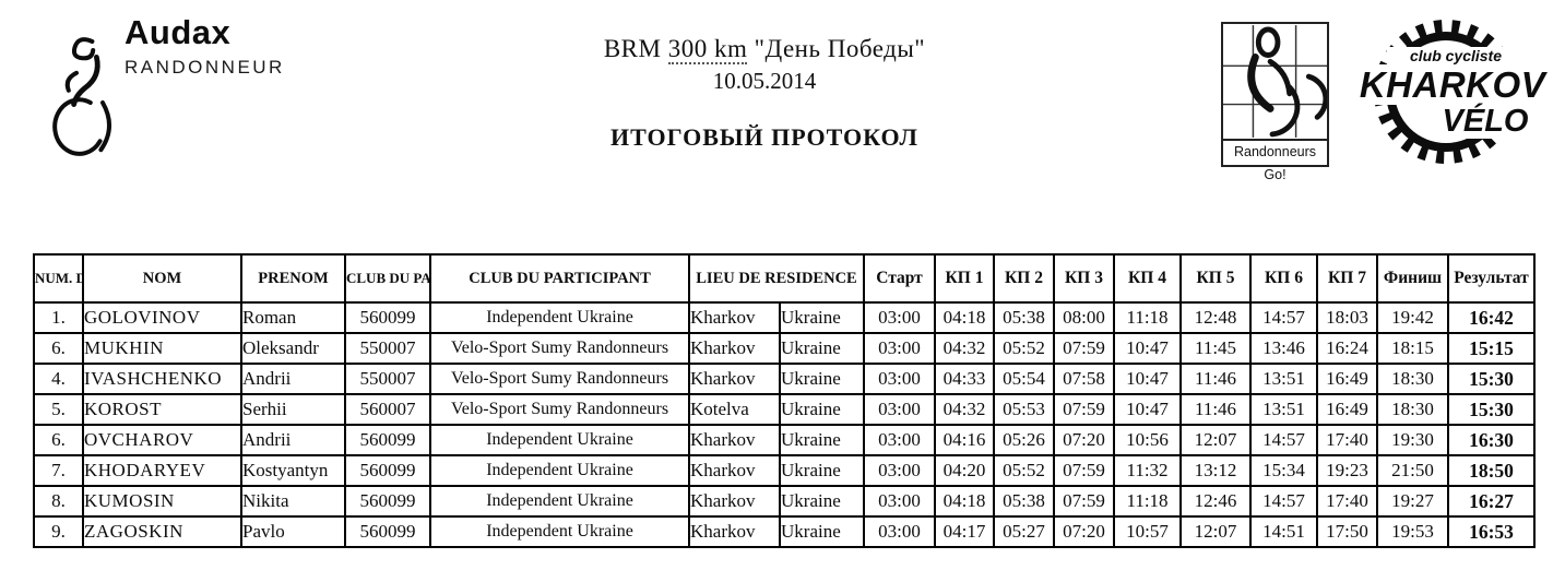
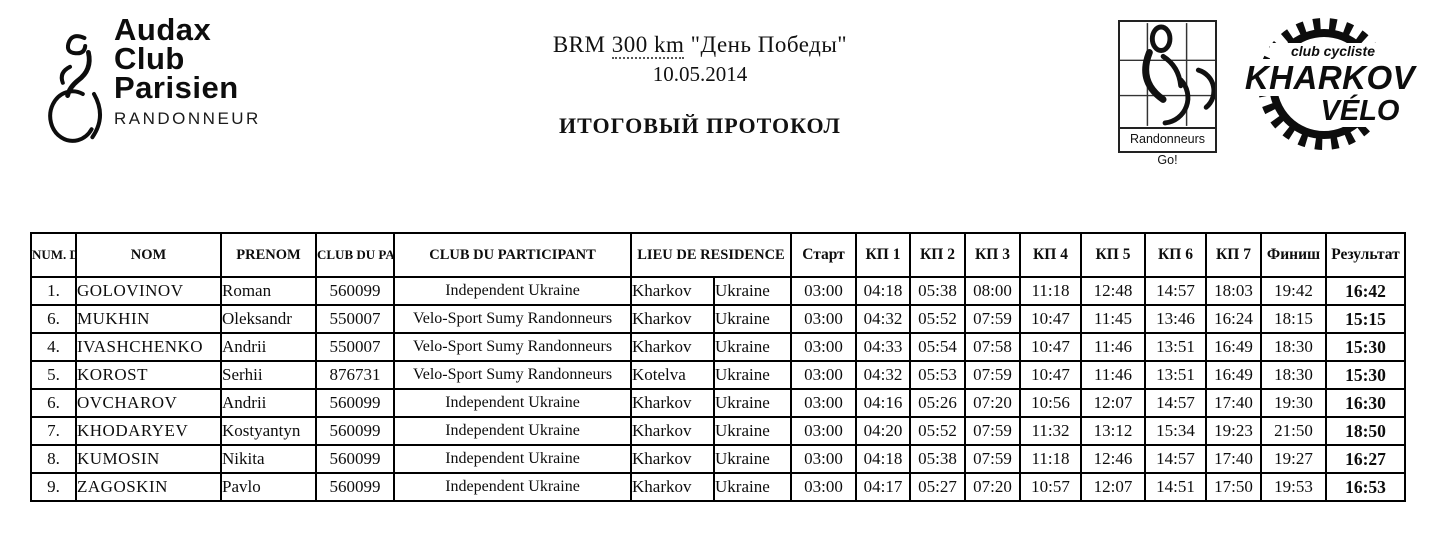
  Audax
+ Club
+ Parisien
  RANDONNEUR
  BRM 300 km "День Победы"
  10.05.2014
  ИТОГОВЫЙ ПРОТОКОЛ
  Randonneurs Go!
  club cycliste
  KHARKOV
  VÉLO
  NUM. D	NOM	PRENOM	CLUB DU PA	CLUB DU PARTICIPANT	LIEU DE RESIDENCE	Старт	КП 1	КП 2	КП 3	КП 4	КП 5	КП 6	КП 7	Финиш	Результат
  1.	GOLOVINOV	Roman	560099	Independent Ukraine	Kharkov	Ukraine	03:00	04:18	05:38	08:00	11:18	12:48	14:57	18:03	19:42	16:42
  6.	MUKHIN	Oleksandr	550007	Velo-Sport Sumy Randonneurs	Kharkov	Ukraine	03:00	04:32	05:52	07:59	10:47	11:45	13:46	16:24	18:15	15:15
  4.	IVASHCHENKO	Andrii	550007	Velo-Sport Sumy Randonneurs	Kharkov	Ukraine	03:00	04:33	05:54	07:58	10:47	11:46	13:51	16:49	18:30	15:30
- 5.	KOROST	Serhii	560007	Velo-Sport Sumy Randonneurs	Kotelva	Ukraine	03:00	04:32	05:53	07:59	10:47	11:46	13:51	16:49	18:30	15:30
+ 5.	KOROST	Serhii	876731	Velo-Sport Sumy Randonneurs	Kotelva	Ukraine	03:00	04:32	05:53	07:59	10:47	11:46	13:51	16:49	18:30	15:30
  6.	OVCHAROV	Andrii	560099	Independent Ukraine	Kharkov	Ukraine	03:00	04:16	05:26	07:20	10:56	12:07	14:57	17:40	19:30	16:30
  7.	KHODARYEV	Kostyantyn	560099	Independent Ukraine	Kharkov	Ukraine	03:00	04:20	05:52	07:59	11:32	13:12	15:34	19:23	21:50	18:50
  8.	KUMOSIN	Nikita	560099	Independent Ukraine	Kharkov	Ukraine	03:00	04:18	05:38	07:59	11:18	12:46	14:57	17:40	19:27	16:27
  9.	ZAGOSKIN	Pavlo	560099	Independent Ukraine	Kharkov	Ukraine	03:00	04:17	05:27	07:20	10:57	12:07	14:51	17:50	19:53	16:53
